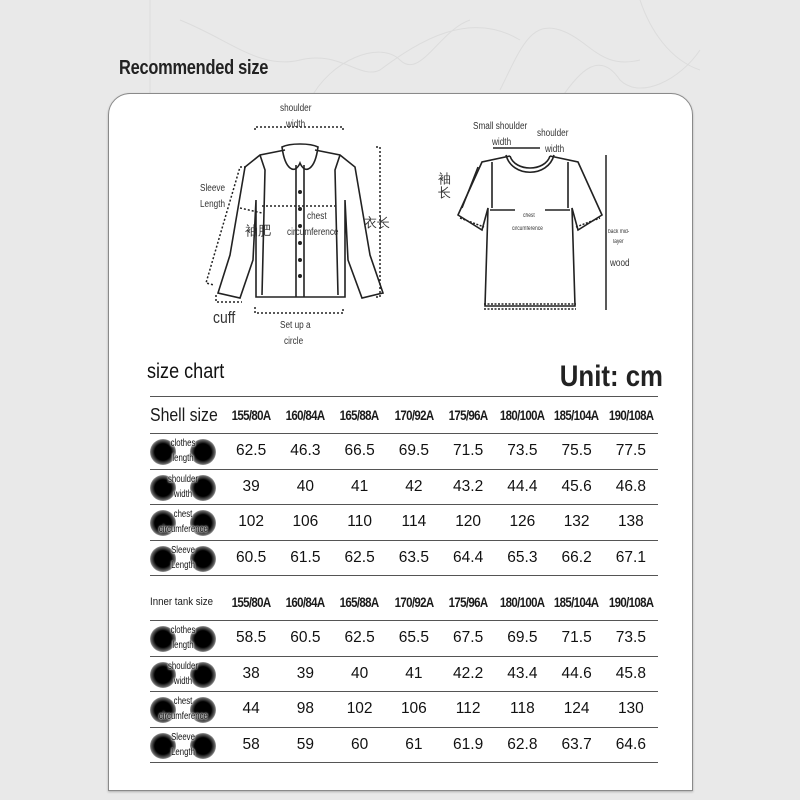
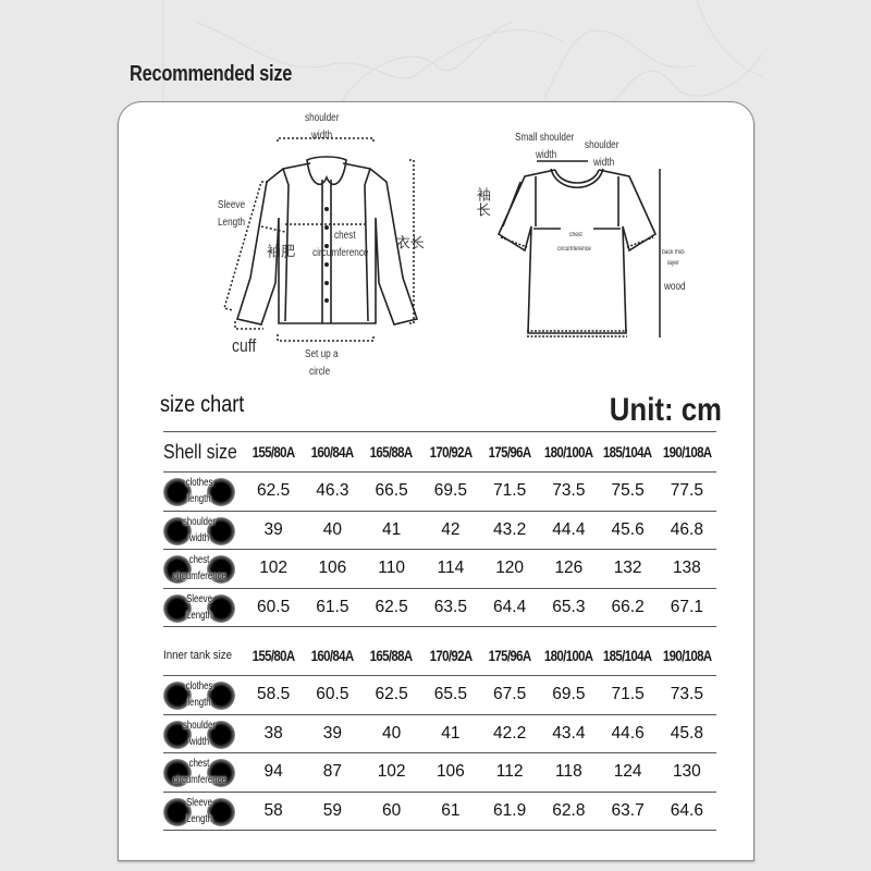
  Recommended size
  shoulder
  width
  Sleeve
  Length
  袖肥
  chest
  circumference
  衣长
  cuff
  Set up a
  circle
  Small shoulder
  width
  shoulder
  width
  袖长
  wood
  size chart
  Unit: cm
  Shell size
  155/80A
  160/84A
  165/88A
  170/92A
  175/96A
  180/100A
  185/104A
  190/108A
  clothes
  length
  62.5
  46.3
  66.5
  69.5
  71.5
  73.5
  75.5
  77.5
  shoulder
  width
  39
  40
  41
  42
  43.2
  44.4
  45.6
  46.8
  chest
  circumference
  102
  106
  110
  114
  120
  126
  132
  138
  Sleeve
  Length
  60.5
  61.5
  62.5
  63.5
  64.4
  65.3
  66.2
  67.1
  Inner tank size
  155/80A
  160/84A
  165/88A
  170/92A
  175/96A
  180/100A
  185/104A
  190/108A
  clothes
  length
  58.5
  60.5
  62.5
  65.5
  67.5
  69.5
  71.5
  73.5
  shoulder
  width
  38
  39
  40
  41
  42.2
  43.4
  44.6
  45.8
  chest
  circumference
- 44
+ 94
- 98
+ 87
  102
  106
  112
  118
  124
  130
  Sleeve
  Length
  58
  59
  60
  61
  61.9
  62.8
  63.7
  64.6
